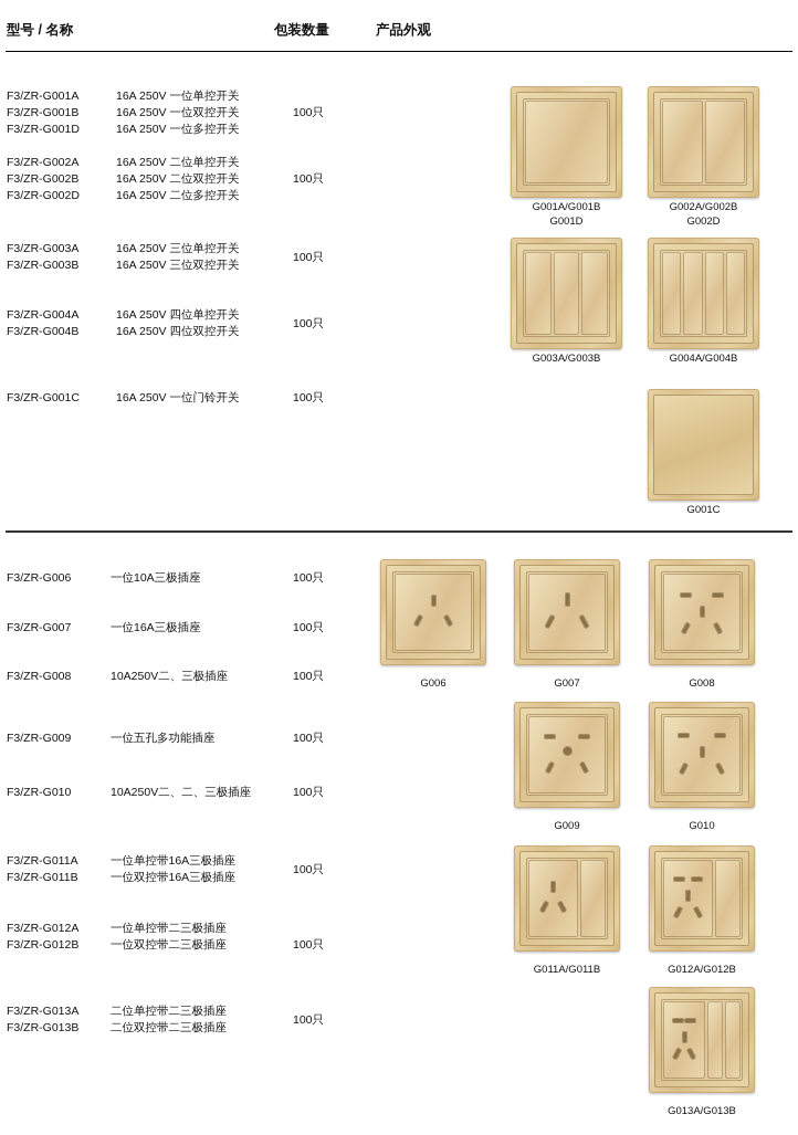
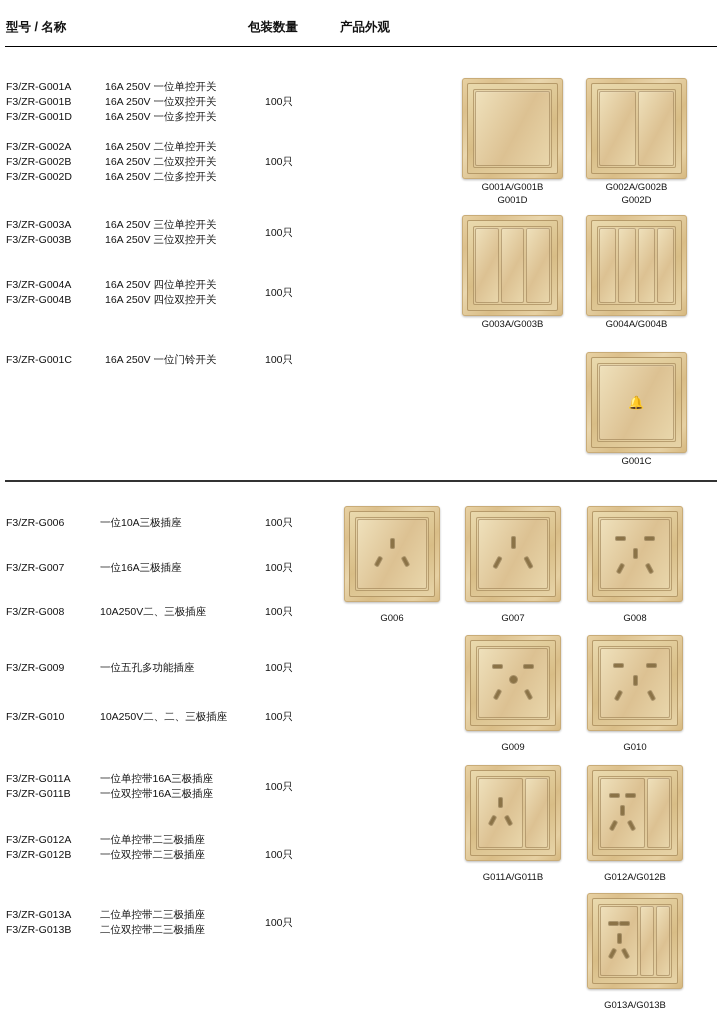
  型号 / 名称
  包装数量
  产品外观
  F3/ZR-G001A
  F3/ZR-G001B
  F3/ZR-G001D
  16A 250V 一位单控开关
  16A 250V 一位双控开关
  16A 250V 一位多控开关
  100只
  F3/ZR-G002A
  F3/ZR-G002B
  F3/ZR-G002D
  16A 250V 二位单控开关
  16A 250V 二位双控开关
  16A 250V 二位多控开关
  100只
  F3/ZR-G003A
  F3/ZR-G003B
  16A 250V 三位单控开关
  16A 250V 三位双控开关
  100只
  F3/ZR-G004A
  F3/ZR-G004B
  16A 250V 四位单控开关
  16A 250V 四位双控开关
  100只
  F3/ZR-G001C
  16A 250V 一位门铃开关
  100只
  G001A/G001B
  G001D
  G002A/G002B
  G002D
  G003A/G003B
  G004A/G004B
+ 🔔
  G001C
  F3/ZR-G006
  一位10A三极插座
  100只
  F3/ZR-G007
  一位16A三极插座
  100只
  F3/ZR-G008
  10A250V二、三极插座
  100只
  F3/ZR-G009
  一位五孔多功能插座
  100只
  F3/ZR-G010
  10A250V二、二、三极插座
  100只
  F3/ZR-G011A
  F3/ZR-G011B
  一位单控带16A三极插座
  一位双控带16A三极插座
  100只
  F3/ZR-G012A
  F3/ZR-G012B
  一位单控带二三极插座
  一位双控带二三极插座
  100只
  F3/ZR-G013A
  F3/ZR-G013B
  二位单控带二三极插座
  二位双控带二三极插座
  100只
  G006
  G007
  G008
  G009
  G010
  G011A/G011B
  G012A/G012B
  G013A/G013B
